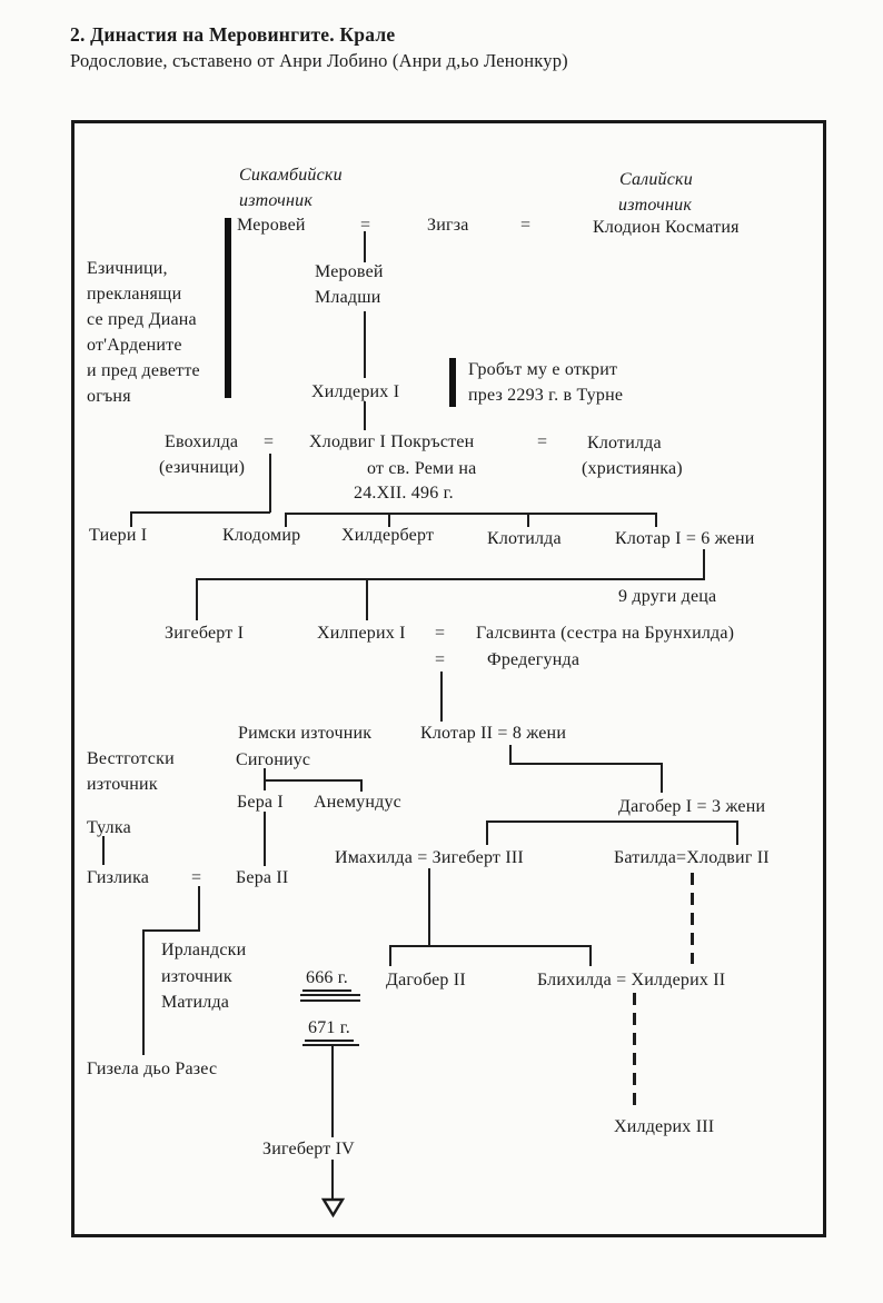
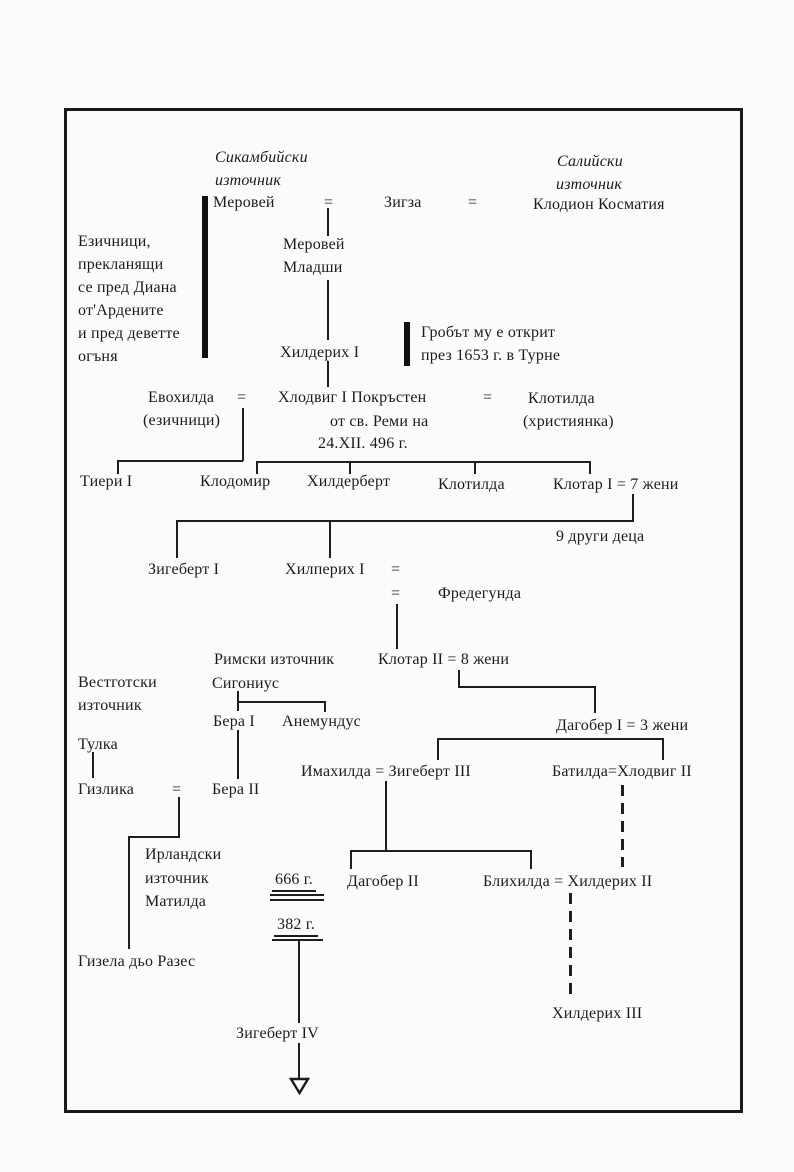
- 2. Династия на Меровингите. Крале
- Родословие, съставено от Анри Лобино (Анри д,ьо Ленонкур)
  Сикамбийски
  източник
  Салийски
  източник
  Меровей
  =
  Зигза
  =
  Клодион Косматия
  Езичници,
  прекланящи
  се пред Диана
  от'Ардените
  и пред деветте
  огъня
  Меровей
  Младши
  Хилдерих I
  Гробът му е открит
- през 2293 г. в Турне
+ през 1653 г. в Турне
  Евохилда
  =
  Хлодвиг I Покръстен
  =
  Клотилда
  (езичници)
  от св. Реми на
  24.XII. 496 г.
  (християнка)
  Тиери I
  Клодомир
  Хилдерберт
  Клотилда
- Клотар I = 6 жени
+ Клотар I = 7 жени
  9 други деца
  Зигеберт I
  Хилперих I
  =
- Галсвинта (сестра на Брунхилда)
  =
  Фредегунда
  Римски източник
  Клотар II = 8 жени
  Вестготски
  източник
  Сигониус
  Бера I
  Анемундус
  Дагобер I = 3 жени
  Тулка
  Гизлика
  =
  Бера II
  Имахилда = Зигеберт III
  Батилда=Хлодвиг II
  Ирландски
  източник
  Матилда
  666 г.
  Дагобер II
  Блихилда = Хилдерих II
- 671 г.
+ 382 г.
  Гизела дьо Разес
  Хилдерих III
  Зигеберт IV
